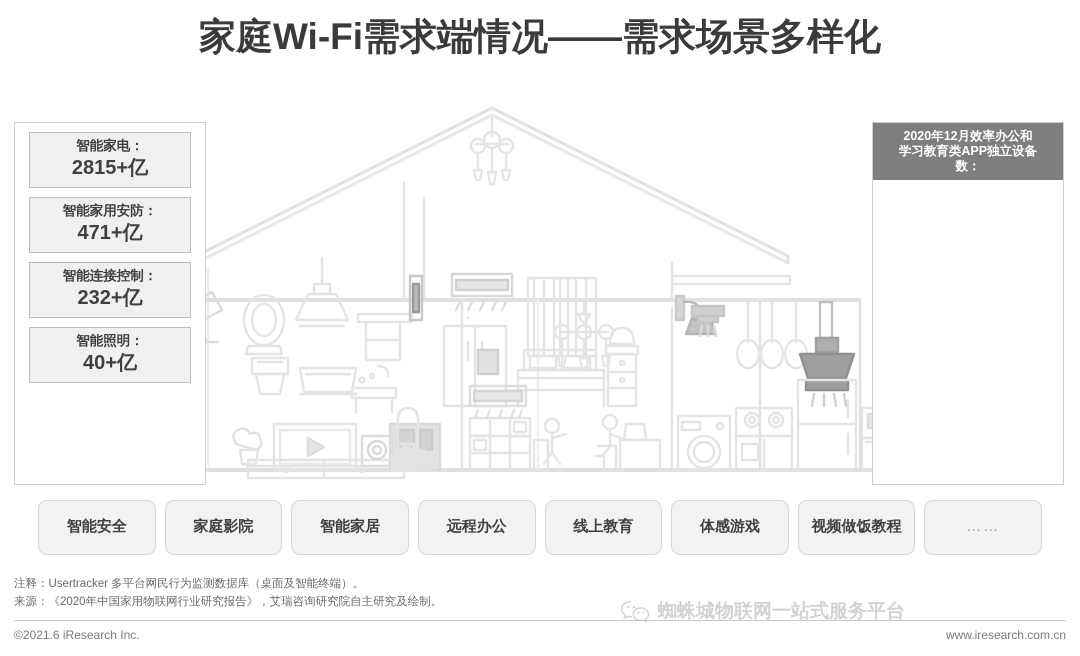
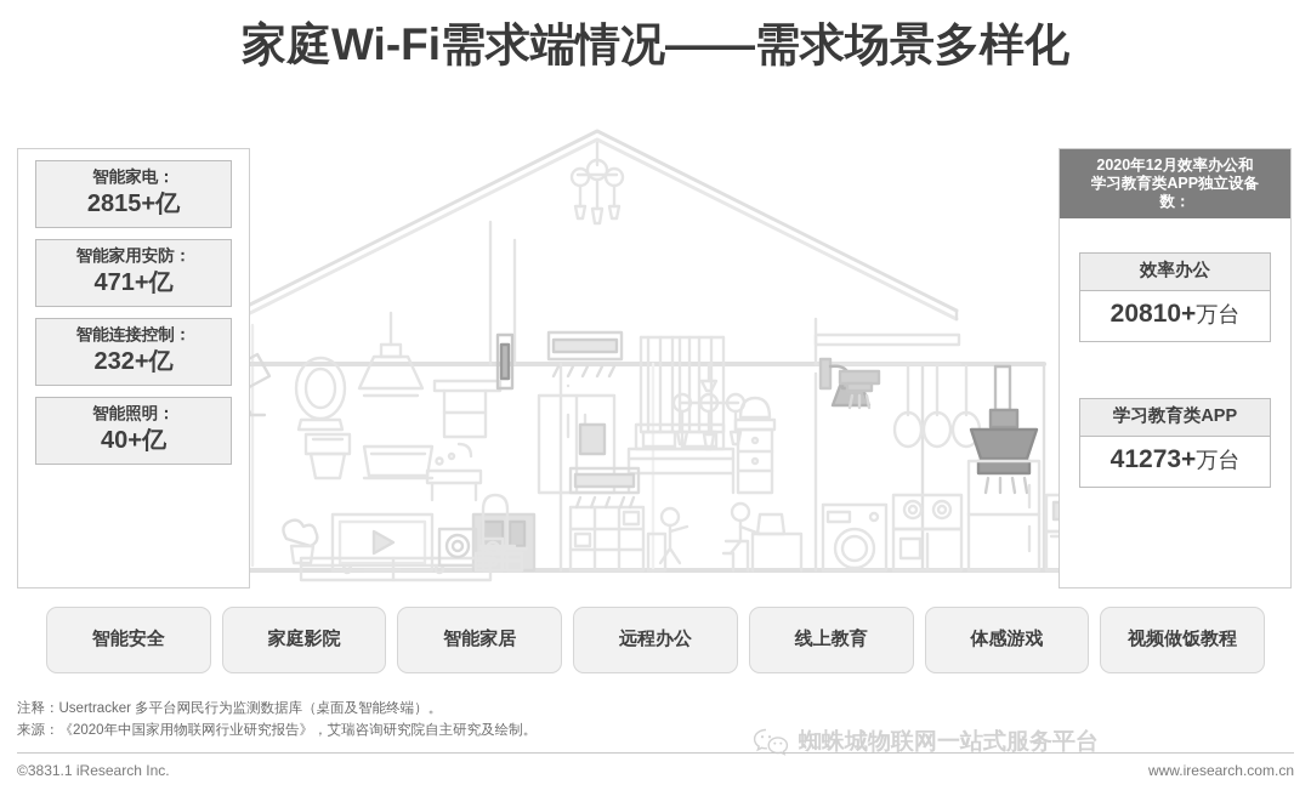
  家庭Wi-Fi需求端情况——需求场景多样化
  智能家电：
  2815+亿
  智能家用安防：
  471+亿
  智能连接控制：
  232+亿
  智能照明：
  40+亿
  2020年12月效率办公和
  学习教育类APP独立设备
  数：
+ 效率办公
+ 20810+万台
+ 学习教育类APP
+ 41273+万台
  智能安全
  家庭影院
  智能家居
  远程办公
  线上教育
  体感游戏
  视频做饭教程
- ……
  注释：Usertracker 多平台网民行为监测数据库（桌面及智能终端）。
  来源：《2020年中国家用物联网行业研究报告》，艾瑞咨询研究院自主研究及绘制。
  蜘蛛城物联网一站式服务平台
- ©2021.6 iResearch Inc.
+ ©3831.1 iResearch Inc.
  www.iresearch.com.cn
